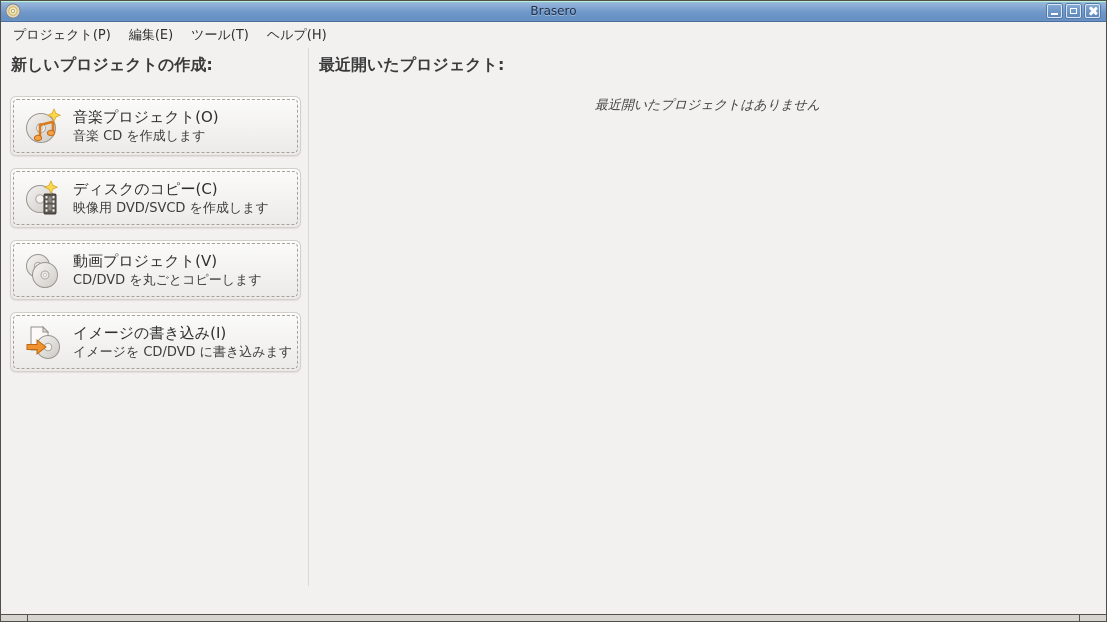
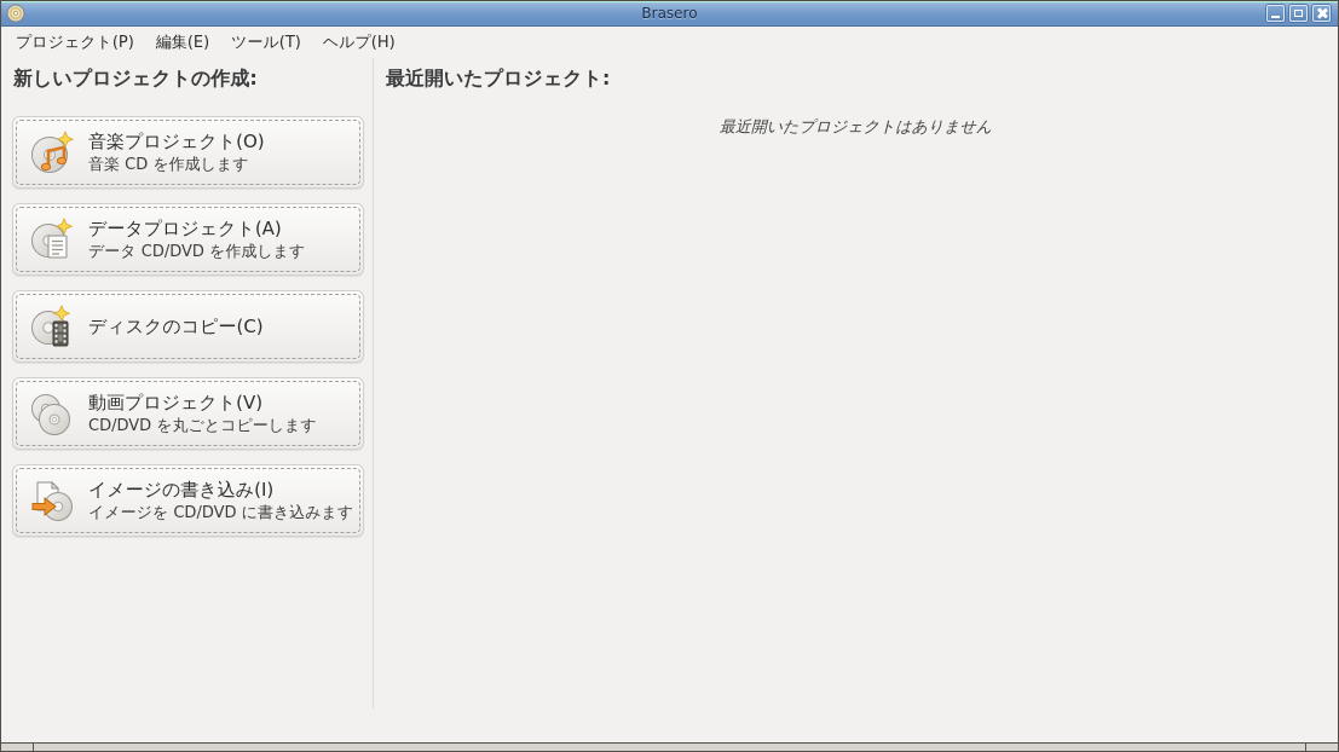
  Brasero
  プロジェクト(P)
  編集(E)
  ツール(T)
  ヘルプ(H)
  新しいプロジェクトの作成:
  音楽プロジェクト(O)
  音楽 CD を作成します
+ データプロジェクト(A)
+ データ CD/DVD を作成します
  ディスクのコピー(C)
- 映像用 DVD/SVCD を作成します
  動画プロジェクト(V)
  CD/DVD を丸ごとコピーします
  イメージの書き込み(I)
  イメージを CD/DVD に書き込みます
  最近開いたプロジェクト:
  最近開いたプロジェクトはありません
